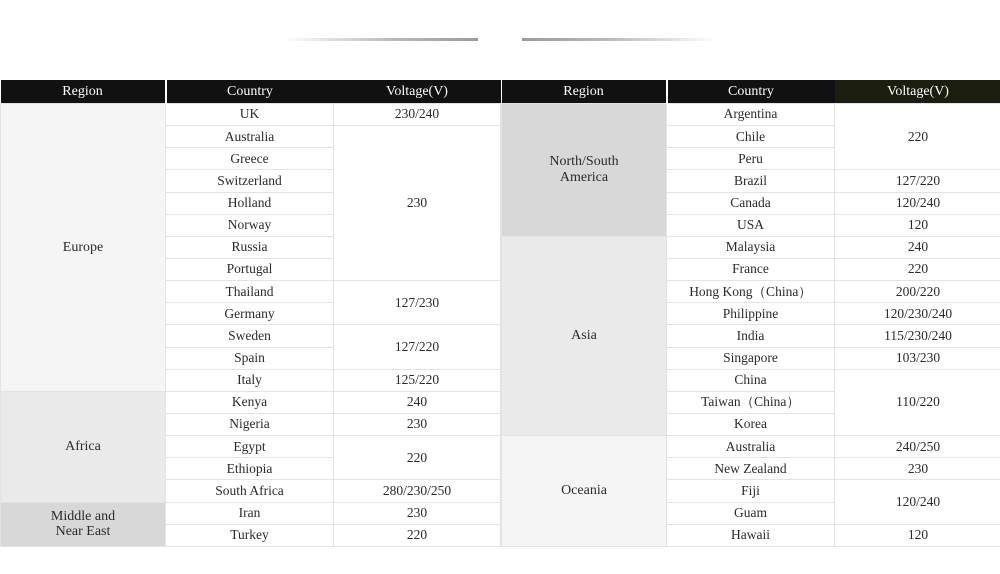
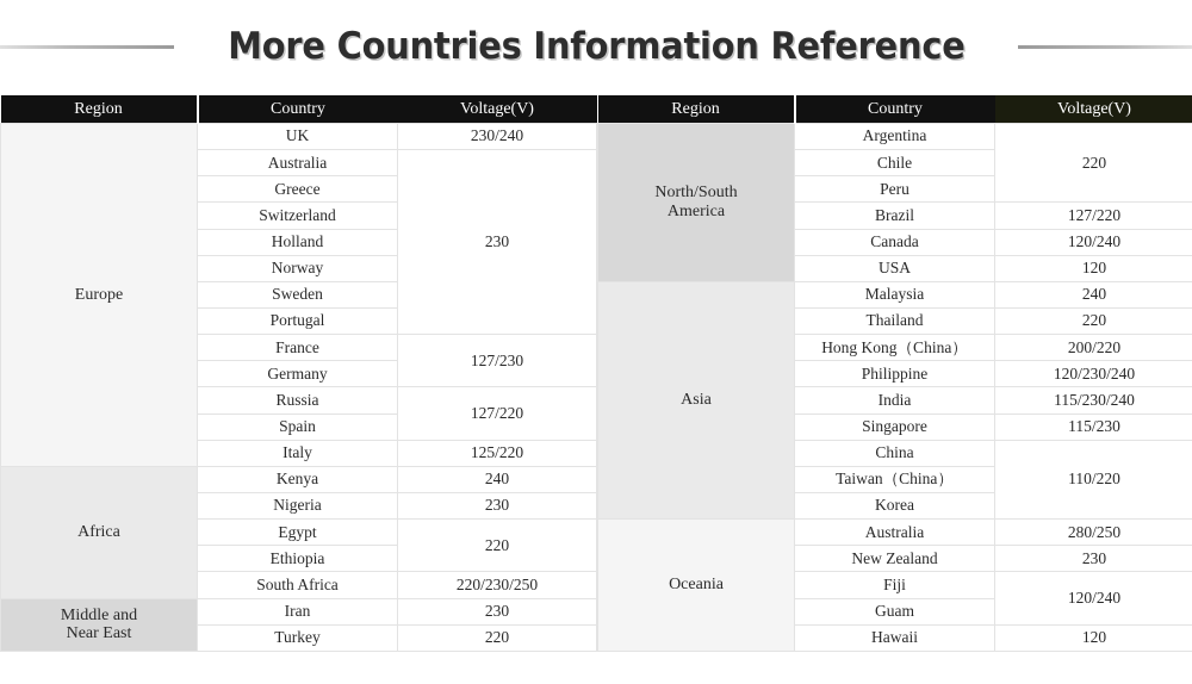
+ More Countries Information Reference
  Region	Country	Voltage(V)
  Europe	UK	230/240
  Australia	230
  Greece
  Switzerland
  Holland
  Norway
- Russia
+ Sweden
  Portugal
- Thailand	127/230
+ France	127/230
  Germany
- Sweden	127/220
+ Russia	127/220
  Spain
  Italy	125/220
  Africa	Kenya	240
  Nigeria	230
  Egypt	220
  Ethiopia
- South Africa	280/230/250
+ South Africa	220/230/250
  Middle andNear East	Iran	230
  Turkey	220
  Region	Country	Voltage(V)
  North/SouthAmerica	Argentina	220
  Chile
  Peru
  Brazil	127/220
  Canada	120/240
  USA	120
  Asia	Malaysia	240
- France	220
+ Thailand	220
  Hong Kong（China）	200/220
  Philippine	120/230/240
  India	115/230/240
- Singapore	103/230
+ Singapore	115/230
  China	110/220
  Taiwan（China）
  Korea
- Oceania	Australia	240/250
+ Oceania	Australia	280/250
  New Zealand	230
  Fiji	120/240
  Guam
  Hawaii	120
